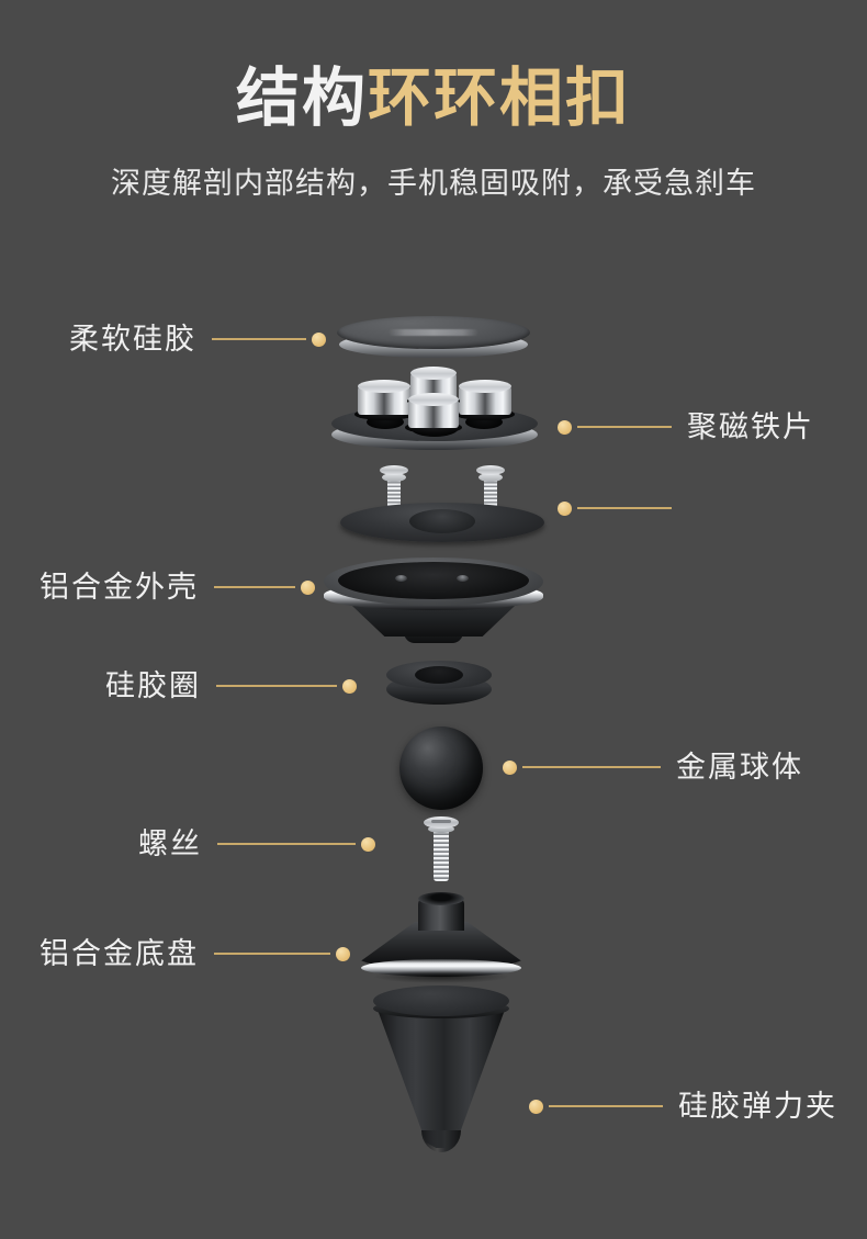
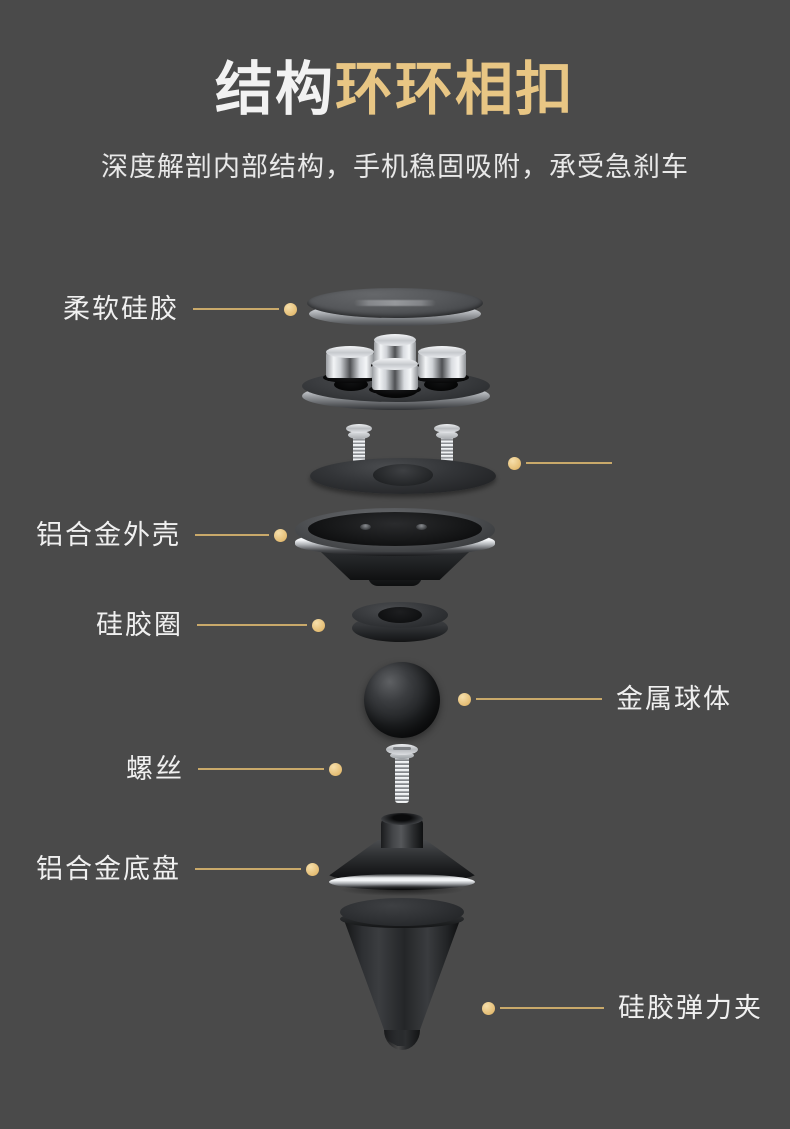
  结构环环相扣
  深度解剖内部结构，手机稳固吸附，承受急刹车
  柔软硅胶
- 聚磁铁片
  铝合金外壳
  硅胶圈
  金属球体
  螺丝
  铝合金底盘
  硅胶弹力夹
